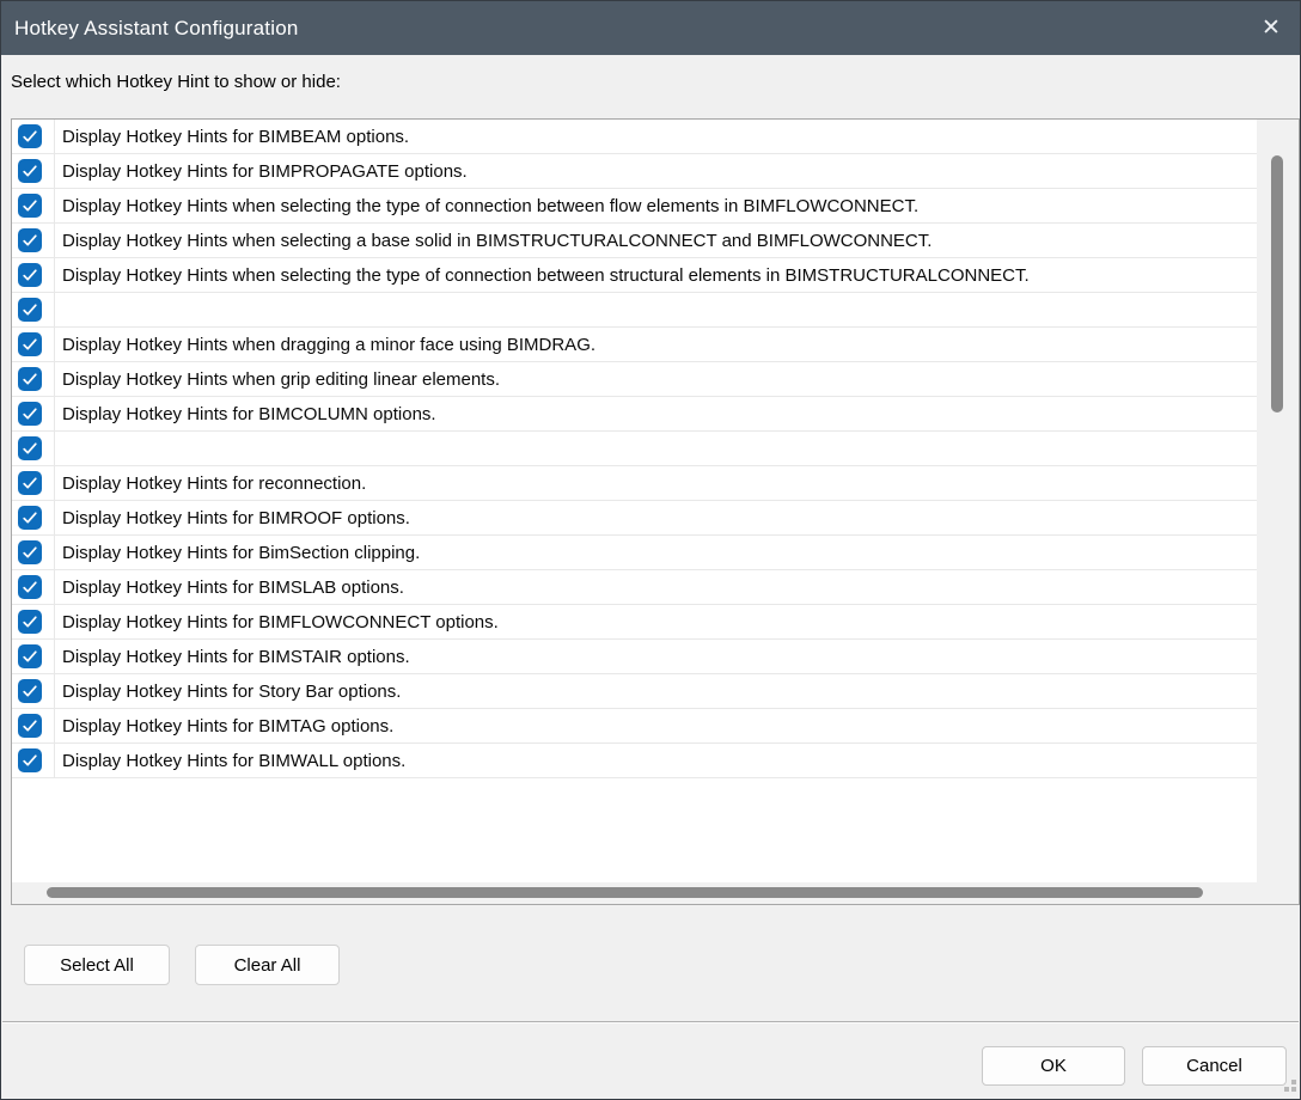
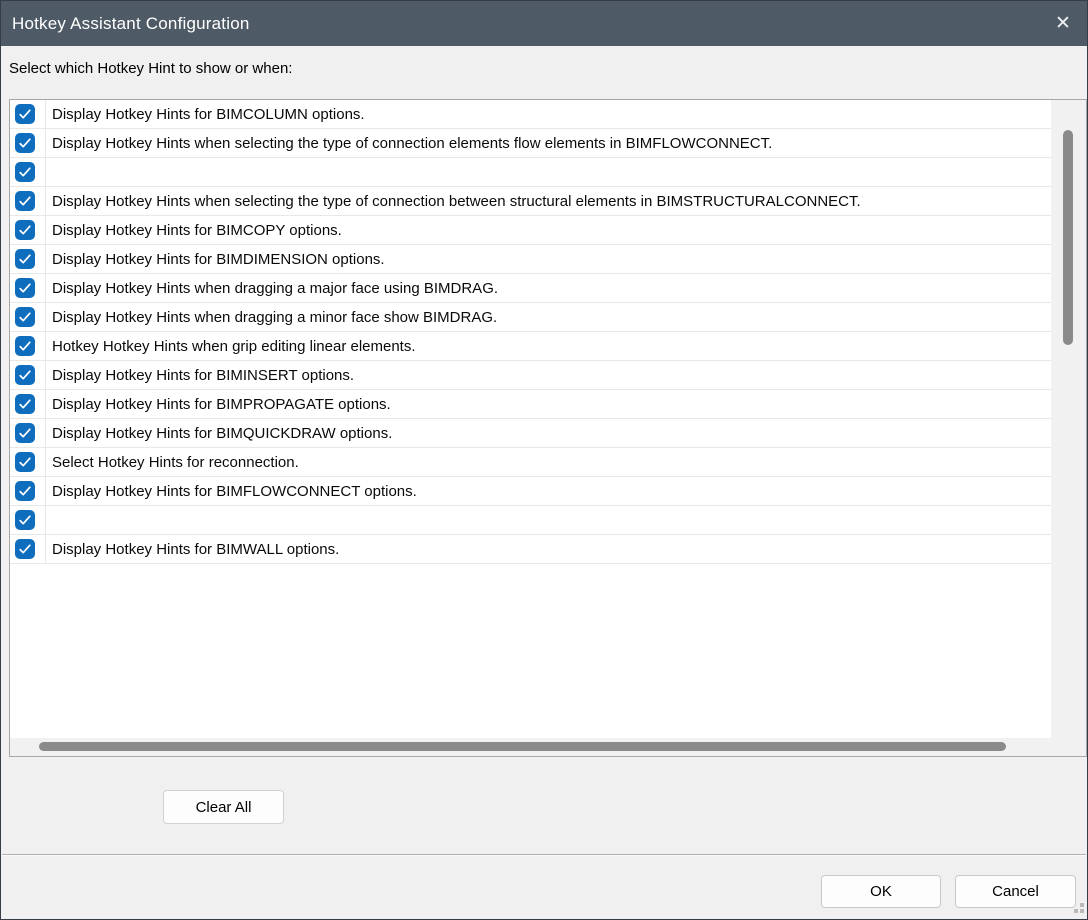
  Hotkey Assistant Configuration
  ✕
- Select which Hotkey Hint to show or hide:
+ Select which Hotkey Hint to show or when:
- Display Hotkey Hints for BIMBEAM options.
- Display Hotkey Hints for BIMPROPAGATE options.
+ Display Hotkey Hints for BIMCOLUMN options.
- Display Hotkey Hints when selecting the type of connection between flow elements in BIMFLOWCONNECT.
+ Display Hotkey Hints when selecting the type of connection elements flow elements in BIMFLOWCONNECT.
- Display Hotkey Hints when selecting a base solid in BIMSTRUCTURALCONNECT and BIMFLOWCONNECT.
  Display Hotkey Hints when selecting the type of connection between structural elements in BIMSTRUCTURALCONNECT.
+ Display Hotkey Hints for BIMCOPY options.
+ Display Hotkey Hints for BIMDIMENSION options.
+ Display Hotkey Hints when dragging a major face using BIMDRAG.
- Display Hotkey Hints when dragging a minor face using BIMDRAG.
+ Display Hotkey Hints when dragging a minor face show BIMDRAG.
- Display Hotkey Hints when grip editing linear elements.
+ Hotkey Hotkey Hints when grip editing linear elements.
+ Display Hotkey Hints for BIMINSERT options.
- Display Hotkey Hints for BIMCOLUMN options.
+ Display Hotkey Hints for BIMPROPAGATE options.
+ Display Hotkey Hints for BIMQUICKDRAW options.
- Display Hotkey Hints for reconnection.
+ Select Hotkey Hints for reconnection.
- Display Hotkey Hints for BIMROOF options.
- Display Hotkey Hints for BimSection clipping.
- Display Hotkey Hints for BIMSLAB options.
  Display Hotkey Hints for BIMFLOWCONNECT options.
- Display Hotkey Hints for BIMSTAIR options.
- Display Hotkey Hints for Story Bar options.
- Display Hotkey Hints for BIMTAG options.
  Display Hotkey Hints for BIMWALL options.
- Select All
  Clear All
  OK
  Cancel
